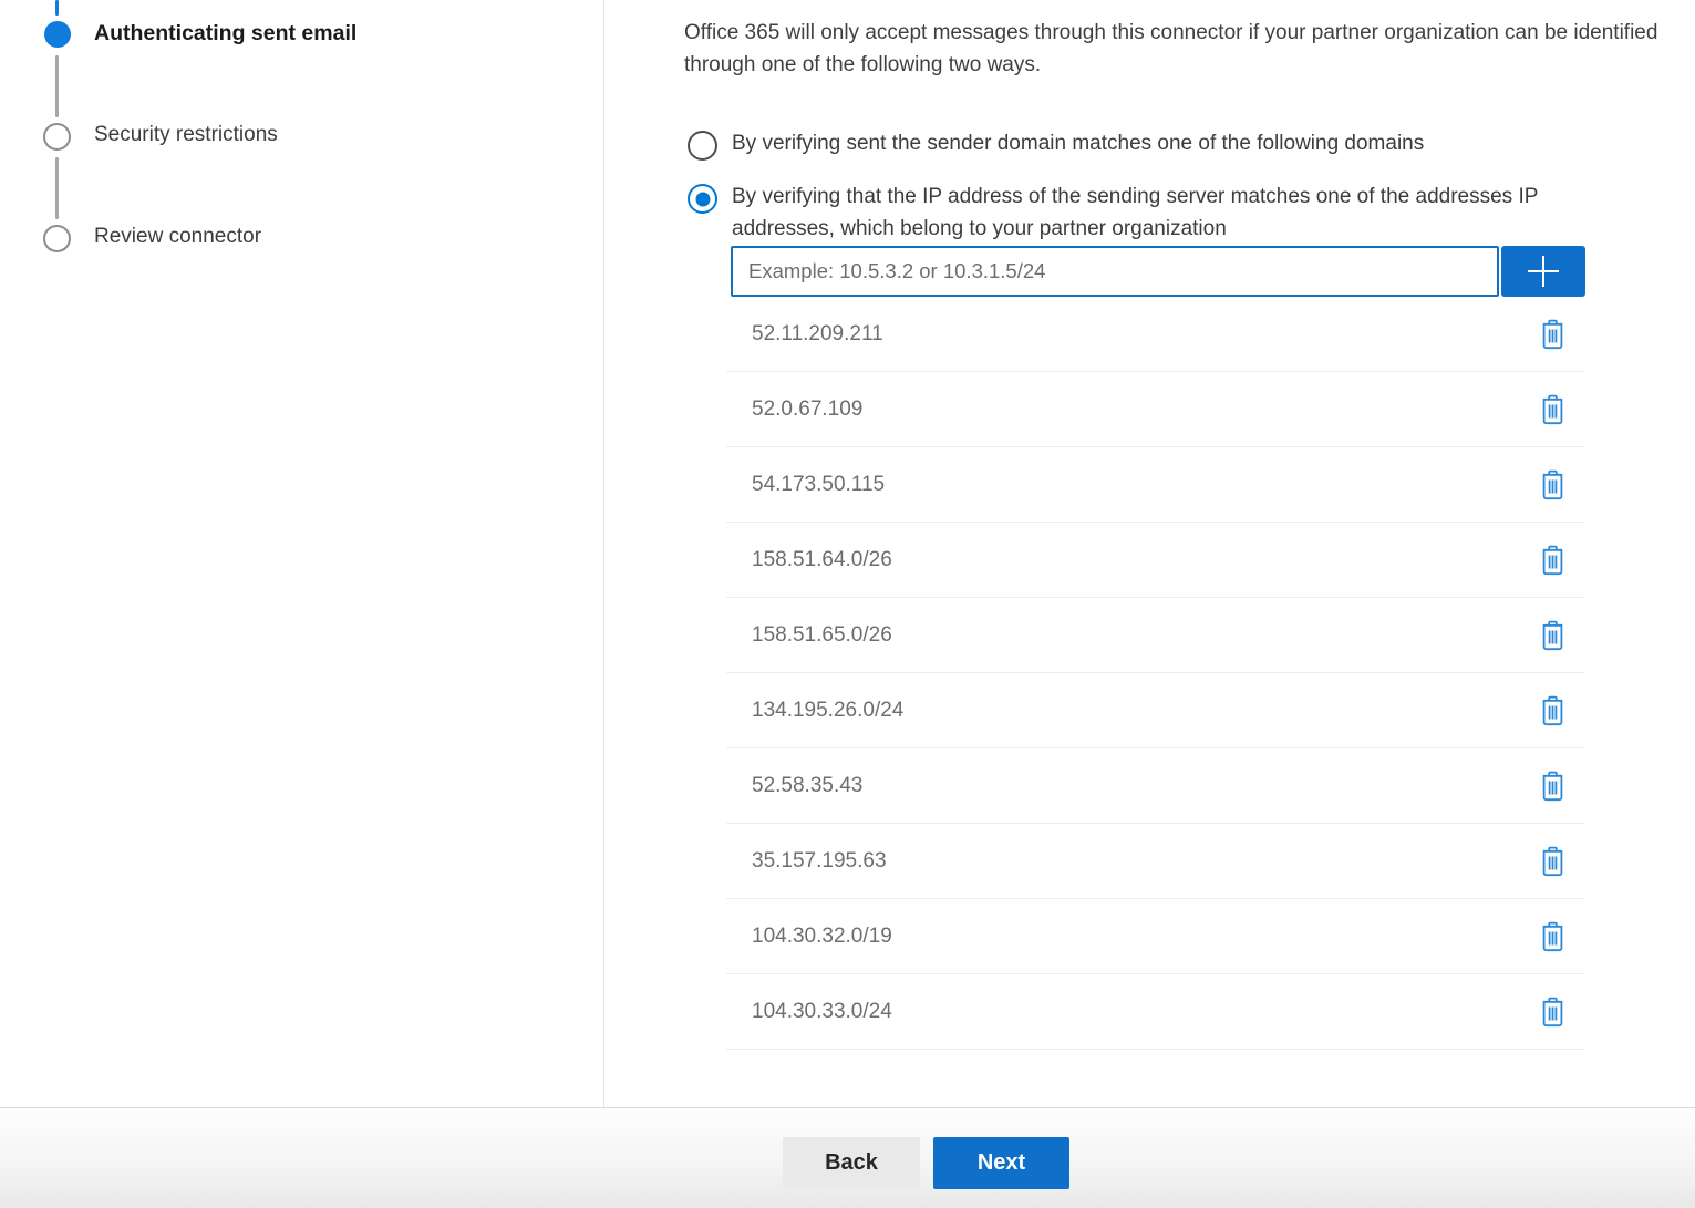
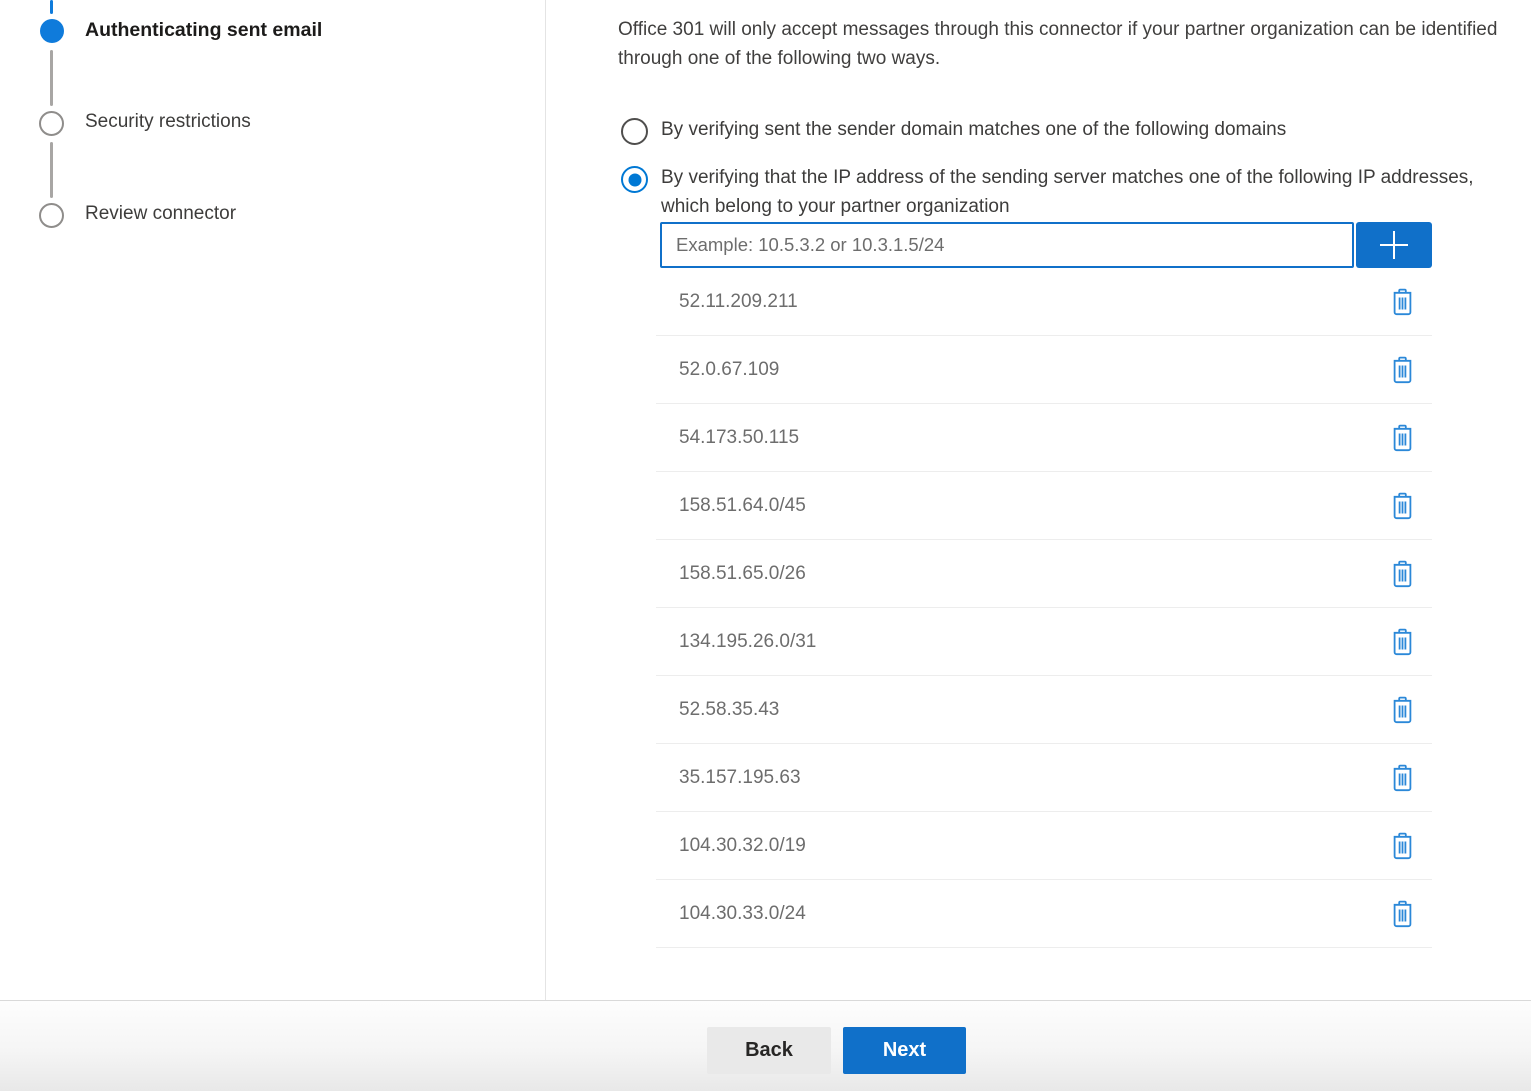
  Authenticating sent email
  Security restrictions
  Review connector
- Office 365 will only accept messages through this connector if your partner organization can be identified through one of the following two ways.
+ Office 301 will only accept messages through this connector if your partner organization can be identified through one of the following two ways.
  By verifying sent the sender domain matches one of the following domains
- By verifying that the IP address of the sending server matches one of the addresses IP addresses, which belong to your partner organization
+ By verifying that the IP address of the sending server matches one of the following IP addresses, which belong to your partner organization
  Example: 10.5.3.2 or 10.3.1.5/24
  52.11.209.211
  52.0.67.109
  54.173.50.115
- 158.51.64.0/26
+ 158.51.64.0/45
  158.51.65.0/26
- 134.195.26.0/24
+ 134.195.26.0/31
  52.58.35.43
  35.157.195.63
  104.30.32.0/19
  104.30.33.0/24
  Back
  Next
